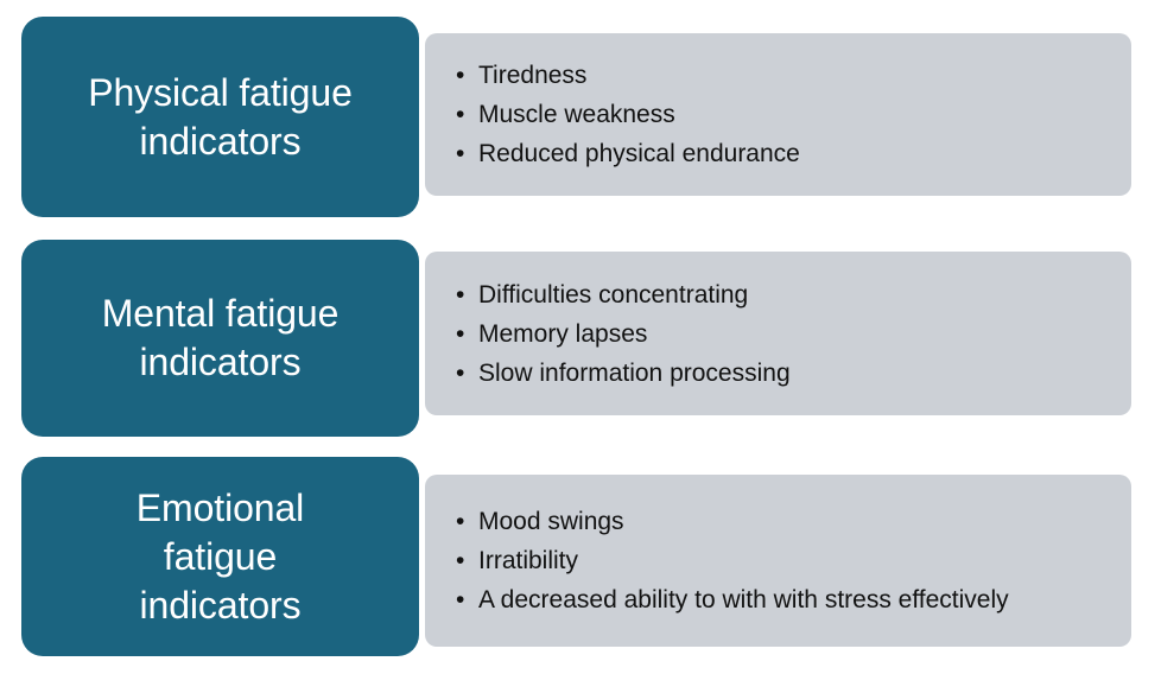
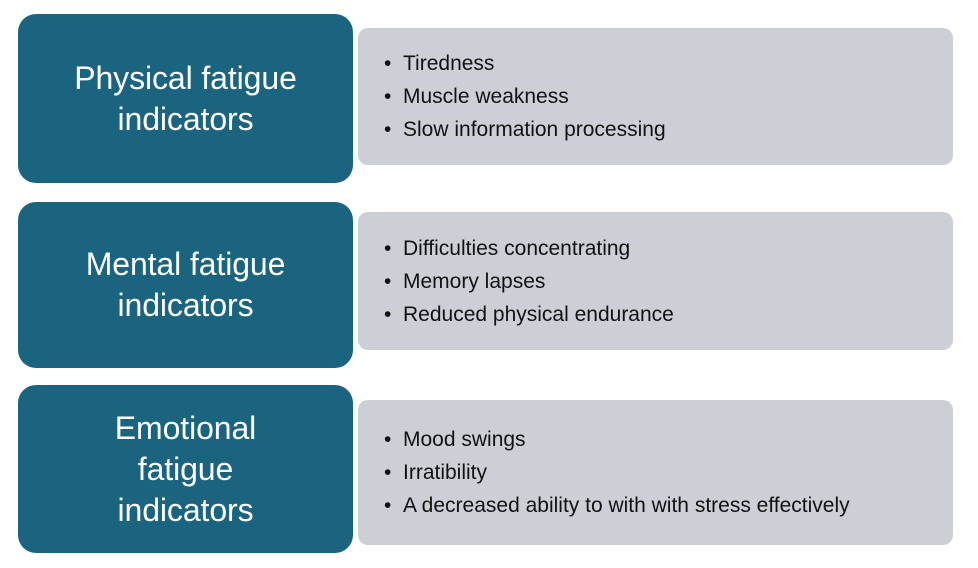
  Physical fatigue
  indicators
  •
  Tiredness
  •
  Muscle weakness
  •
- Reduced physical endurance
+ Slow information processing
  Mental fatigue
  indicators
  •
  Difficulties concentrating
  •
  Memory lapses
  •
- Slow information processing
+ Reduced physical endurance
  Emotional
  fatigue
  indicators
  •
  Mood swings
  •
  Irratibility
  •
  A decreased ability to with with stress effectively
